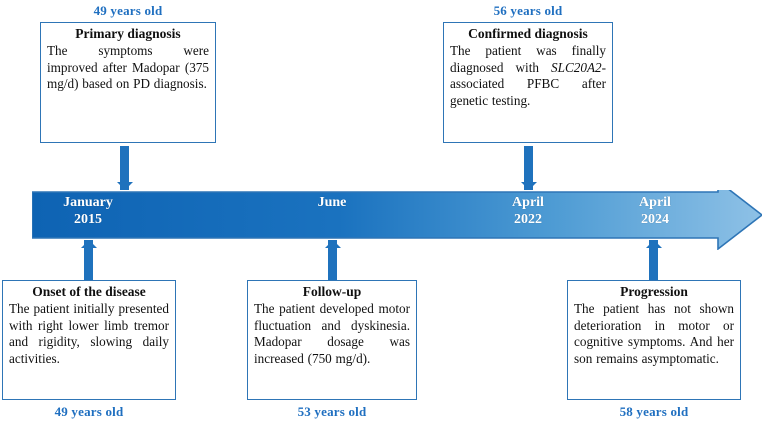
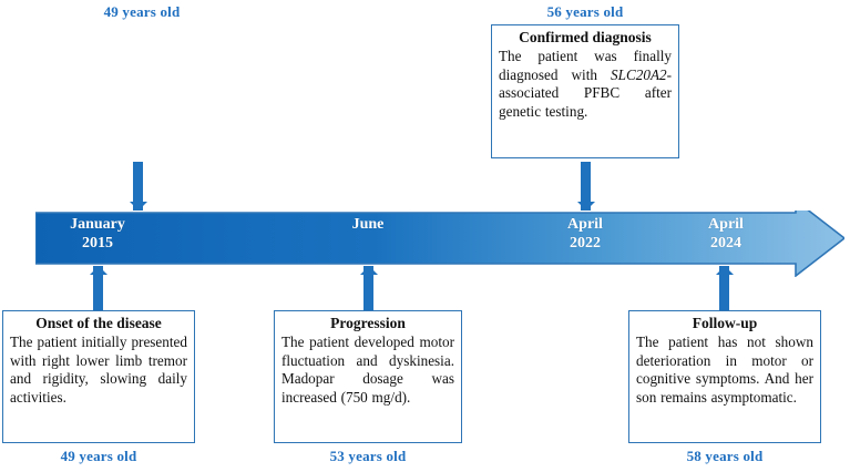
  49 years old
  56 years old
- Primary diagnosis
- The symptoms were improved after Madopar (375 mg/d) based on PD diagnosis.
  Confirmed diagnosis
  The patient was finally diagnosed with SLC20A2-associated PFBC after genetic testing.
  January
  2015
  June
  April
  2022
  April
  2024
  Onset of the disease
  The patient initially presented with right lower limb tremor and rigidity, slowing daily activities.
- Follow-up
+ Progression
  The patient developed motor fluctuation and dyskinesia. Madopar dosage was increased (750 mg/d).
- Progression
+ Follow-up
  The patient has not shown deterioration in motor or cognitive symptoms. And her son remains asymptomatic.
  49 years old
  53 years old
  58 years old
